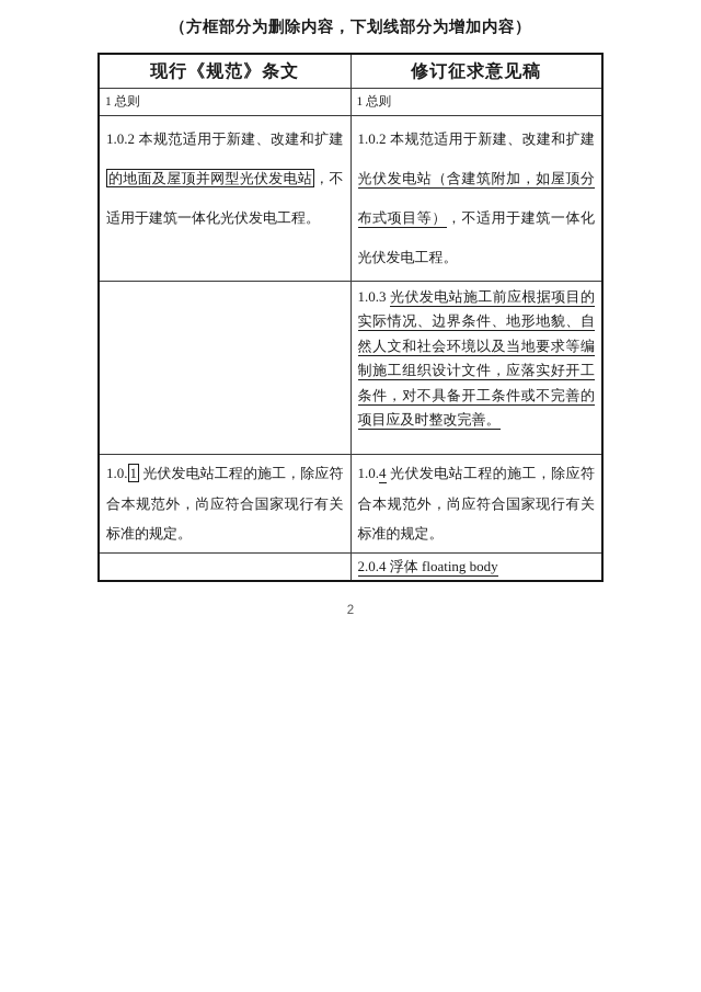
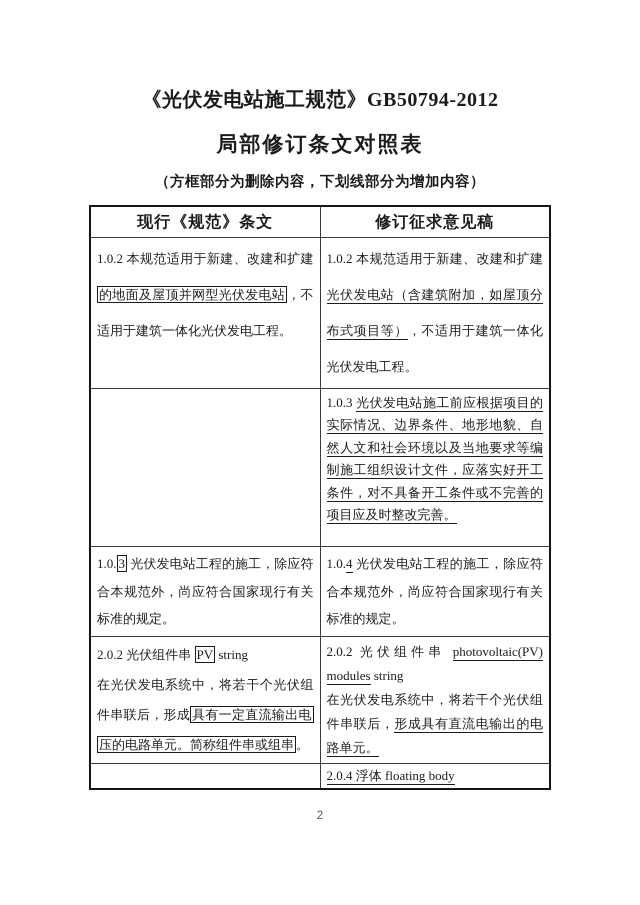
+ 《光伏发电站施工规范》GB50794-2012
+ 局部修订条文对照表
  （方框部分为删除内容，下划线部分为增加内容）
  现行《规范》条文	修订征求意见稿
- 1 总则	1 总则
  1.0.2 本规范适用于新建、改建和扩建的地面及屋顶并网型光伏发电站 ，不适用于建筑一体化光伏发电工程。	1.0.2 本规范适用于新建、改建和扩建光伏发电站（含建筑附加，如屋顶分布式项目等），不适用于建筑一体化光伏发电工程。
  	1.0.3 光伏发电站施工前应根据项目的实际情况、边界条件、地形地貌、自然人文和社会环境以及当地要求等编制施工组织设计文件，应落实好开工条件，对不具备开工条件或不完善的项目应及时整改完善。
- 1.0. 1 光伏发电站工程的施工，除应符合本规范外，尚应符合国家现行有关标准的规定。	1.0.4 光伏发电站工程的施工，除应符合本规范外，尚应符合国家现行有关标准的规定。
+ 1.0. 3 光伏发电站工程的施工，除应符合本规范外，尚应符合国家现行有关标准的规定。	1.0.4 光伏发电站工程的施工，除应符合本规范外，尚应符合国家现行有关标准的规定。
+ 2.0.2 光伏组件串 PV string 在光伏发电系统中，将若干个光伏组件串联后，形成 具有一定直流输出电压的电路单元。简称组件串或组串 。	2.0.2 光伏组件串 photovoltaic(PV) modules string 在光伏发电系统中，将若干个光伏组件串联后，形成具有直流电输出的电路单元。
  	2.0.4 浮体 floating body
  2
